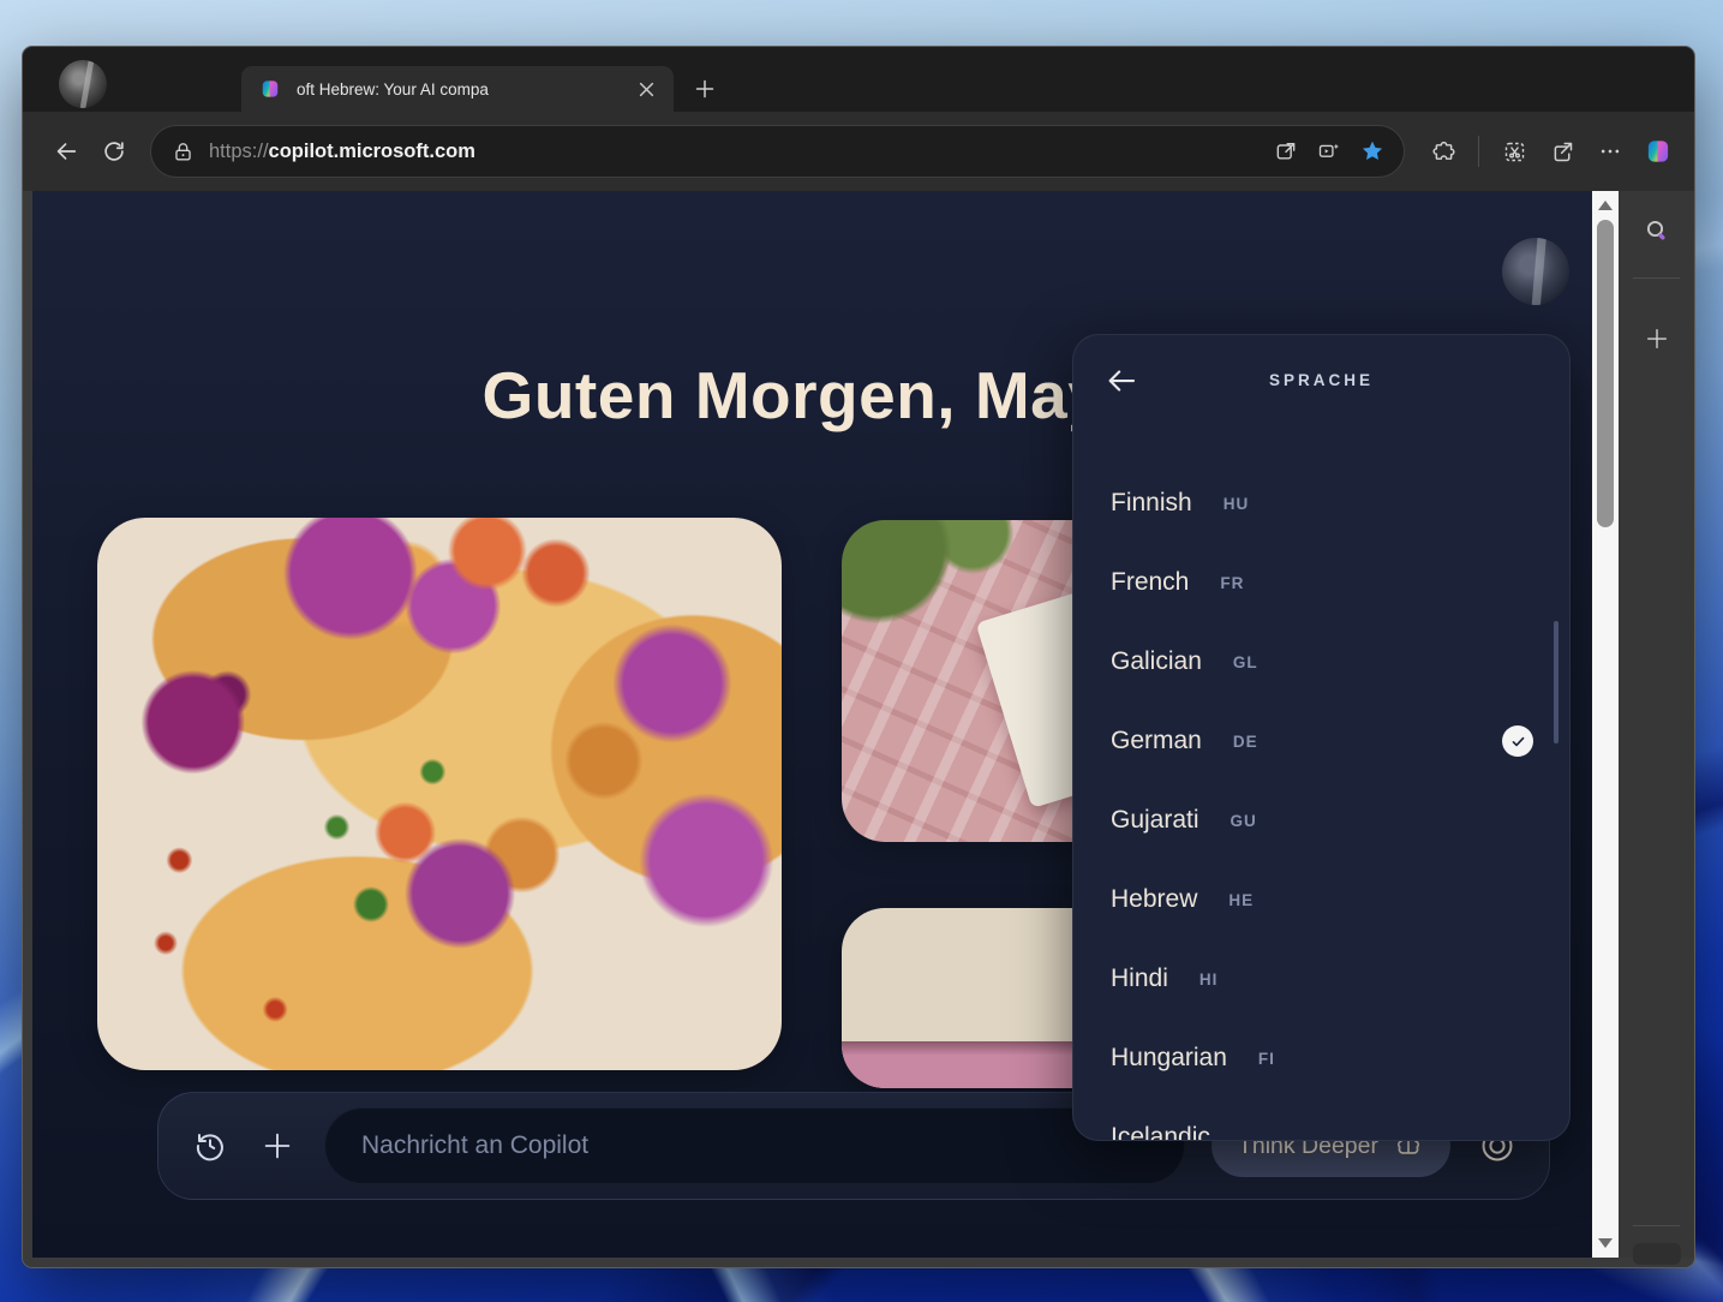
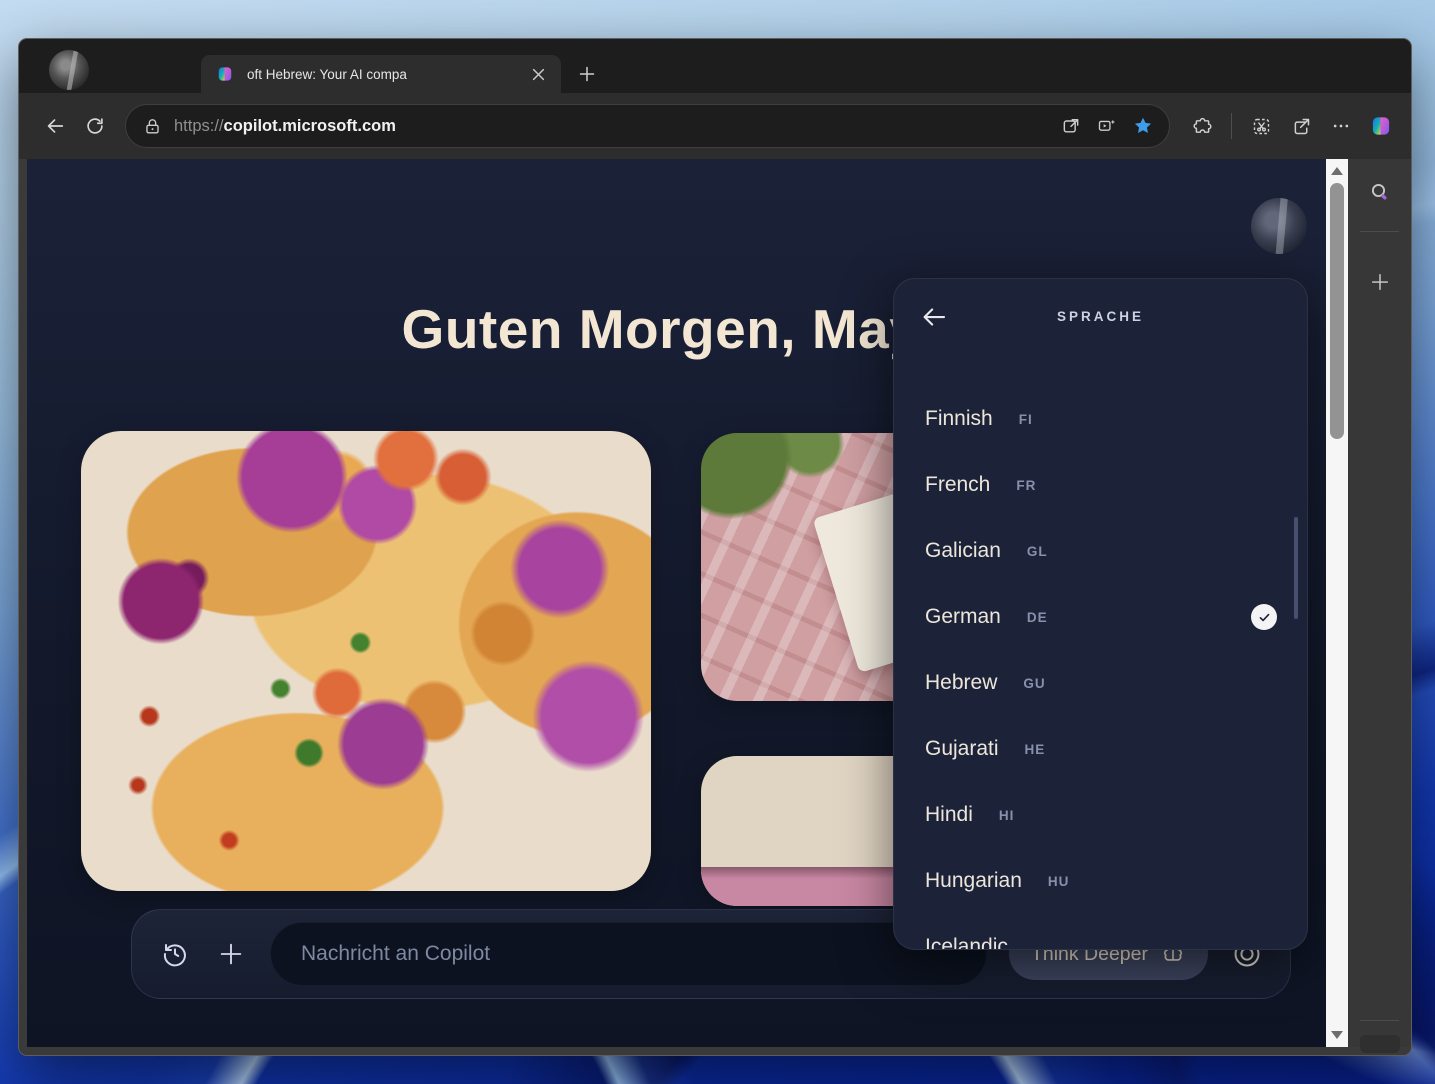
  oft Hebrew: Your AI compa
  https://copilot.microsoft.com
  Guten Morgen, Ma
  Nachricht an Copilot
  Think Deeper
  SPRACHE
  Finnish
- HU
+ FI
  French
  FR
  Galician
  GL
  German
  DE
- Gujarati
+ Hebrew
  GU
- Hebrew
+ Gujarati
  HE
  Hindi
  HI
  Hungarian
- FI
+ HU
  Icelandic
